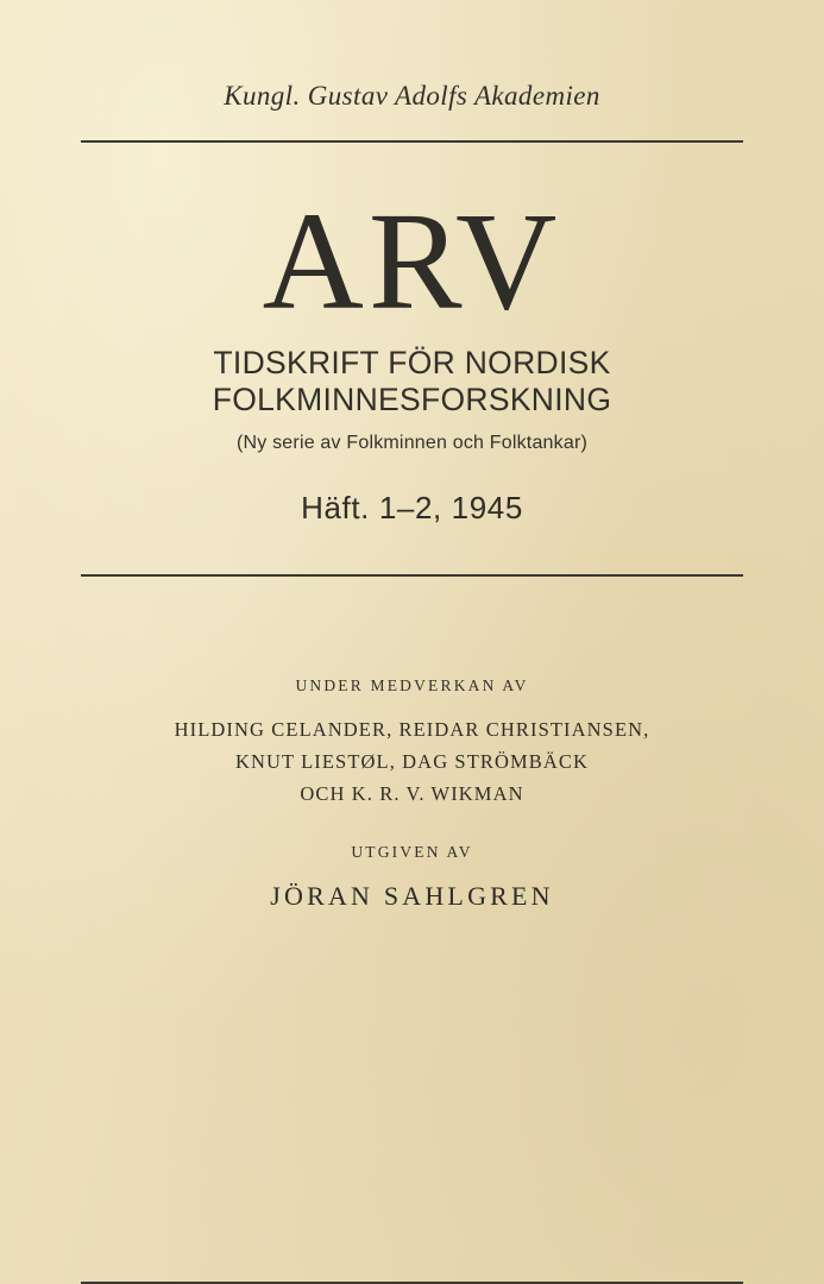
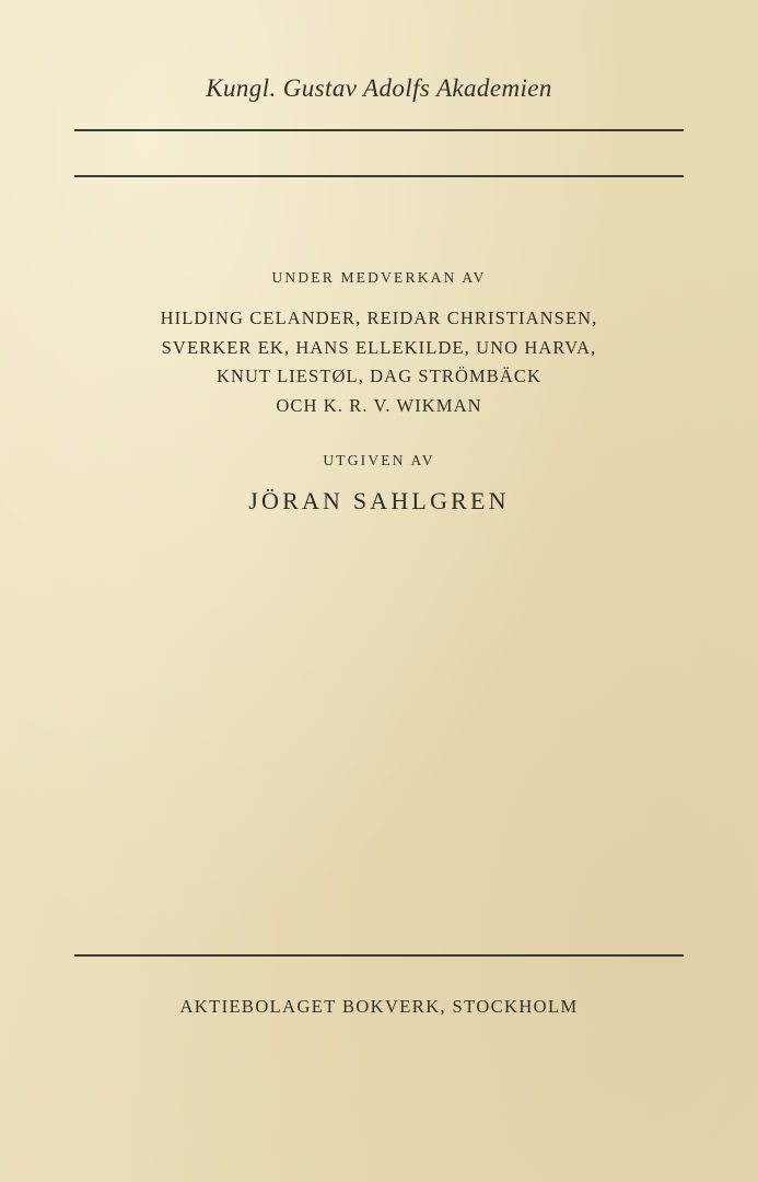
  Kungl. Gustav Adolfs Akademien
- ARV
- TIDSKRIFT FÖR NORDISK FOLKMINNESFORSKNING
- (Ny serie av Folkminnen och Folktankar)
- Häft. 1–2, 1945
  UNDER MEDVERKAN AV
  HILDING CELANDER, REIDAR CHRISTIANSEN,
+ SVERKER EK, HANS ELLEKILDE, UNO HARVA,
  KNUT LIESTØL, DAG STRÖMBÄCK
  OCH K. R. V. WIKMAN
  UTGIVEN AV
  JÖRAN SAHLGREN
+ AKTIEBOLAGET BOKVERK, STOCKHOLM
